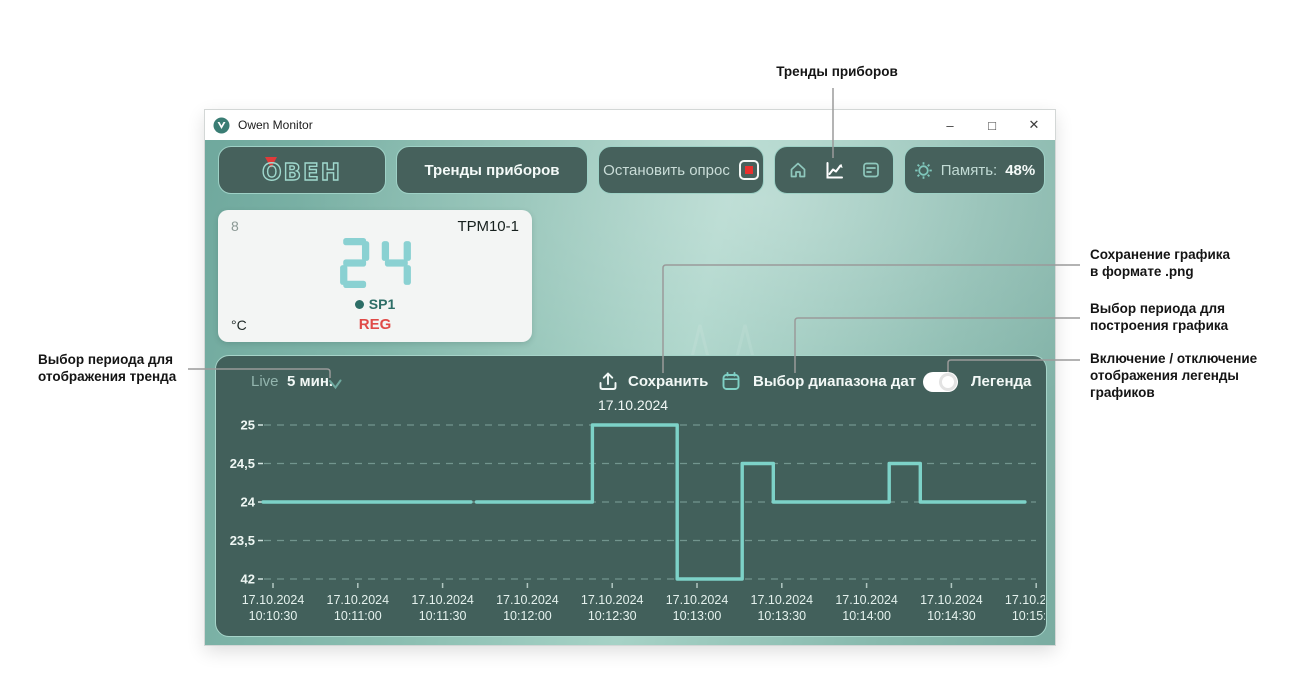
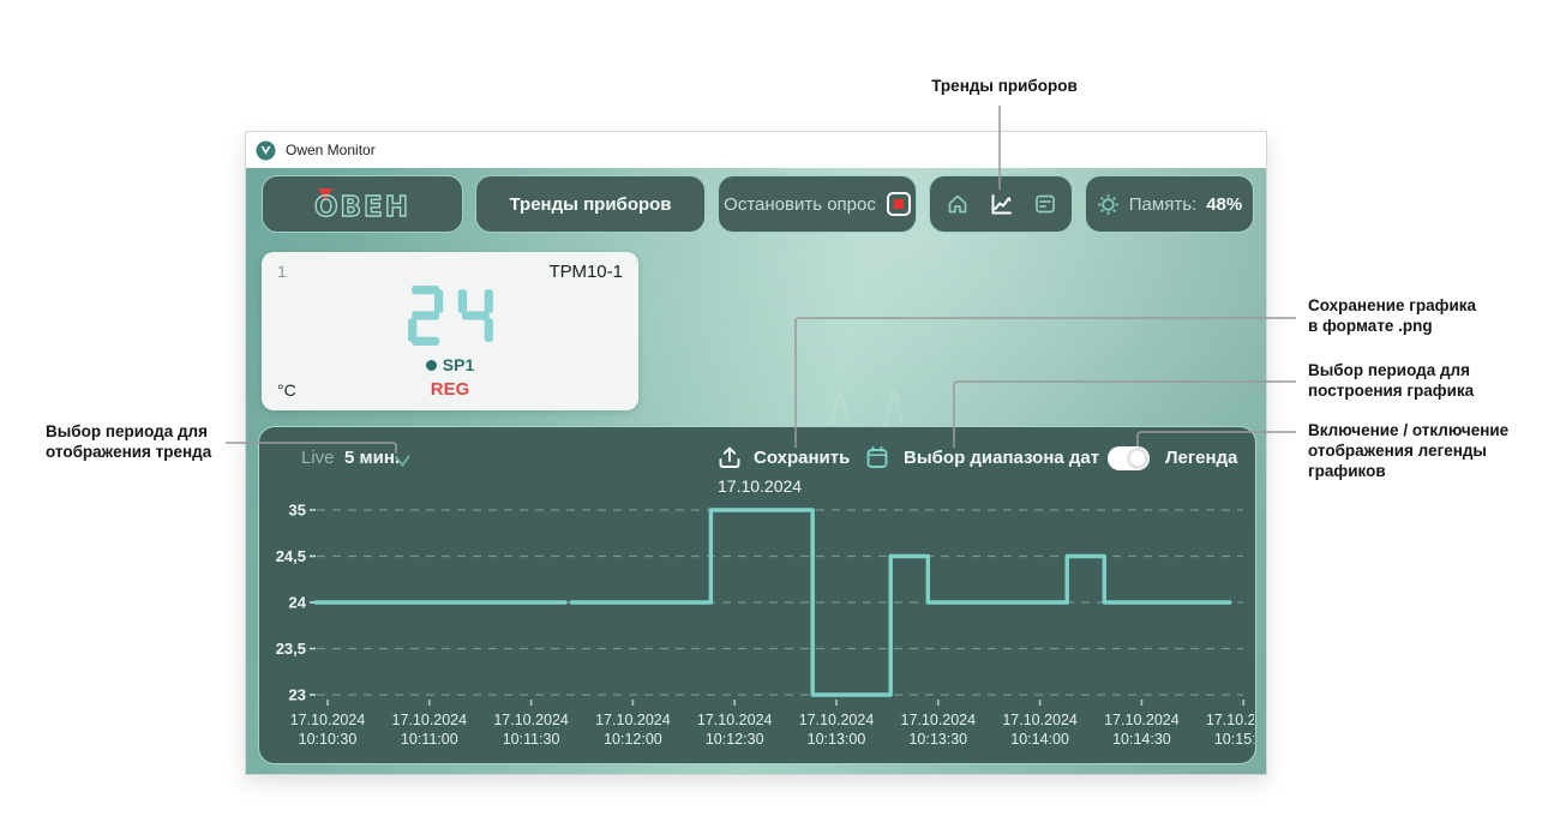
  Тренды приборов
  Выбор периода для
  отображения тренда
  Сохранение графика
  в формате .png
  Выбор периода для
  построения графика
  Включение / отключение
  отображения легенды
  графиков
  Owen Monitor
- –
- □
- ✕
  ОВЕН
  Тренды приборов
  Остановить опрос
  Память:
  48%
- 8
+ 1
  ТРМ10-1
  SP1
  °C
  REG
- 25
+ 35
  24,5
  24
  23,5
- 42
+ 23
  17.10.2024 10:10:30
  17.10.2024 10:11:00
  17.10.2024 10:11:30
  17.10.2024 10:12:00
  17.10.2024 10:12:30
  17.10.2024 10:13:00
  17.10.2024 10:13:30
  17.10.2024 10:14:00
  17.10.2024 10:14:30
  17.10.2 10:15:
  Live
  5 мин
  Сохранить
  17.10.2024
  Выбор диапазона дат
  Легенда
